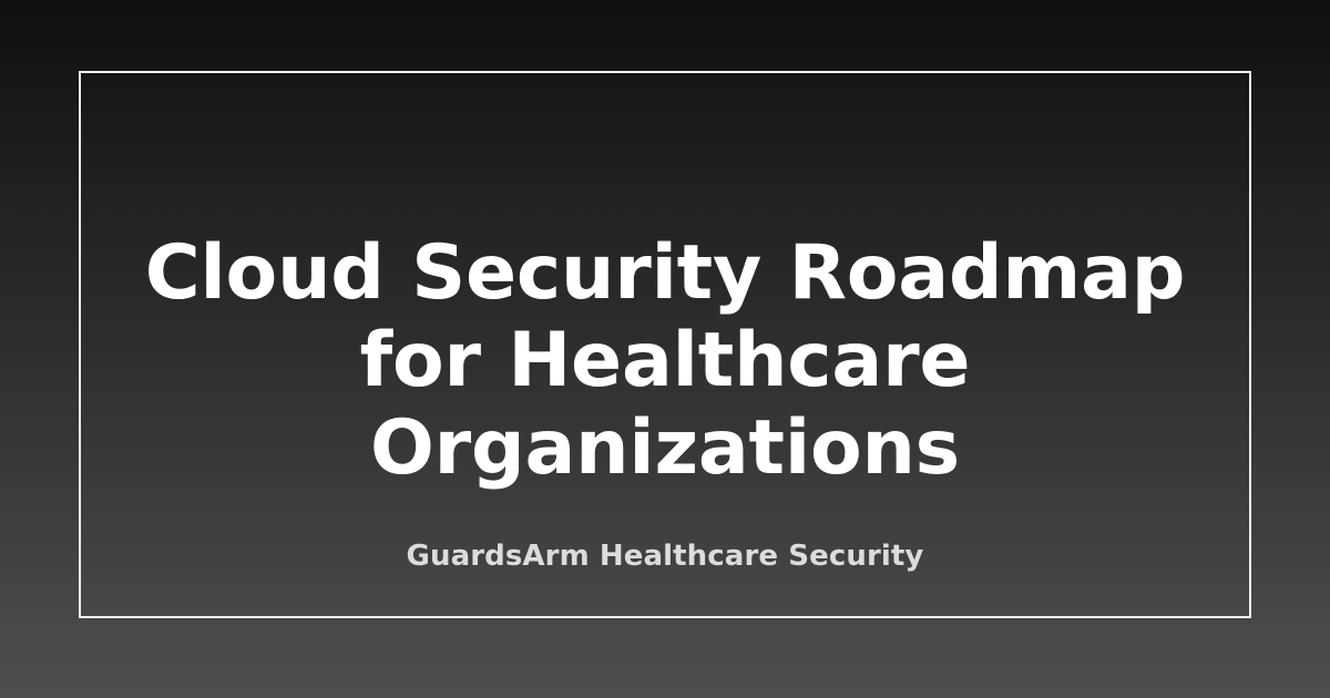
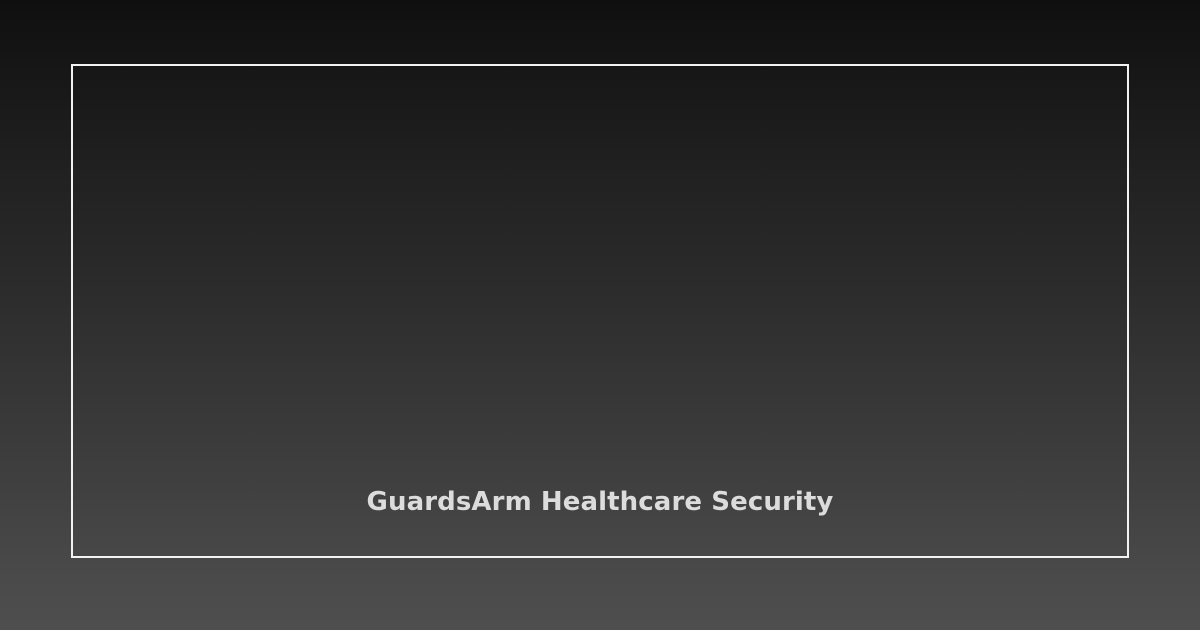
- Cloud Security Roadmap for Healthcare Organizations
  GuardsArm Healthcare Security
